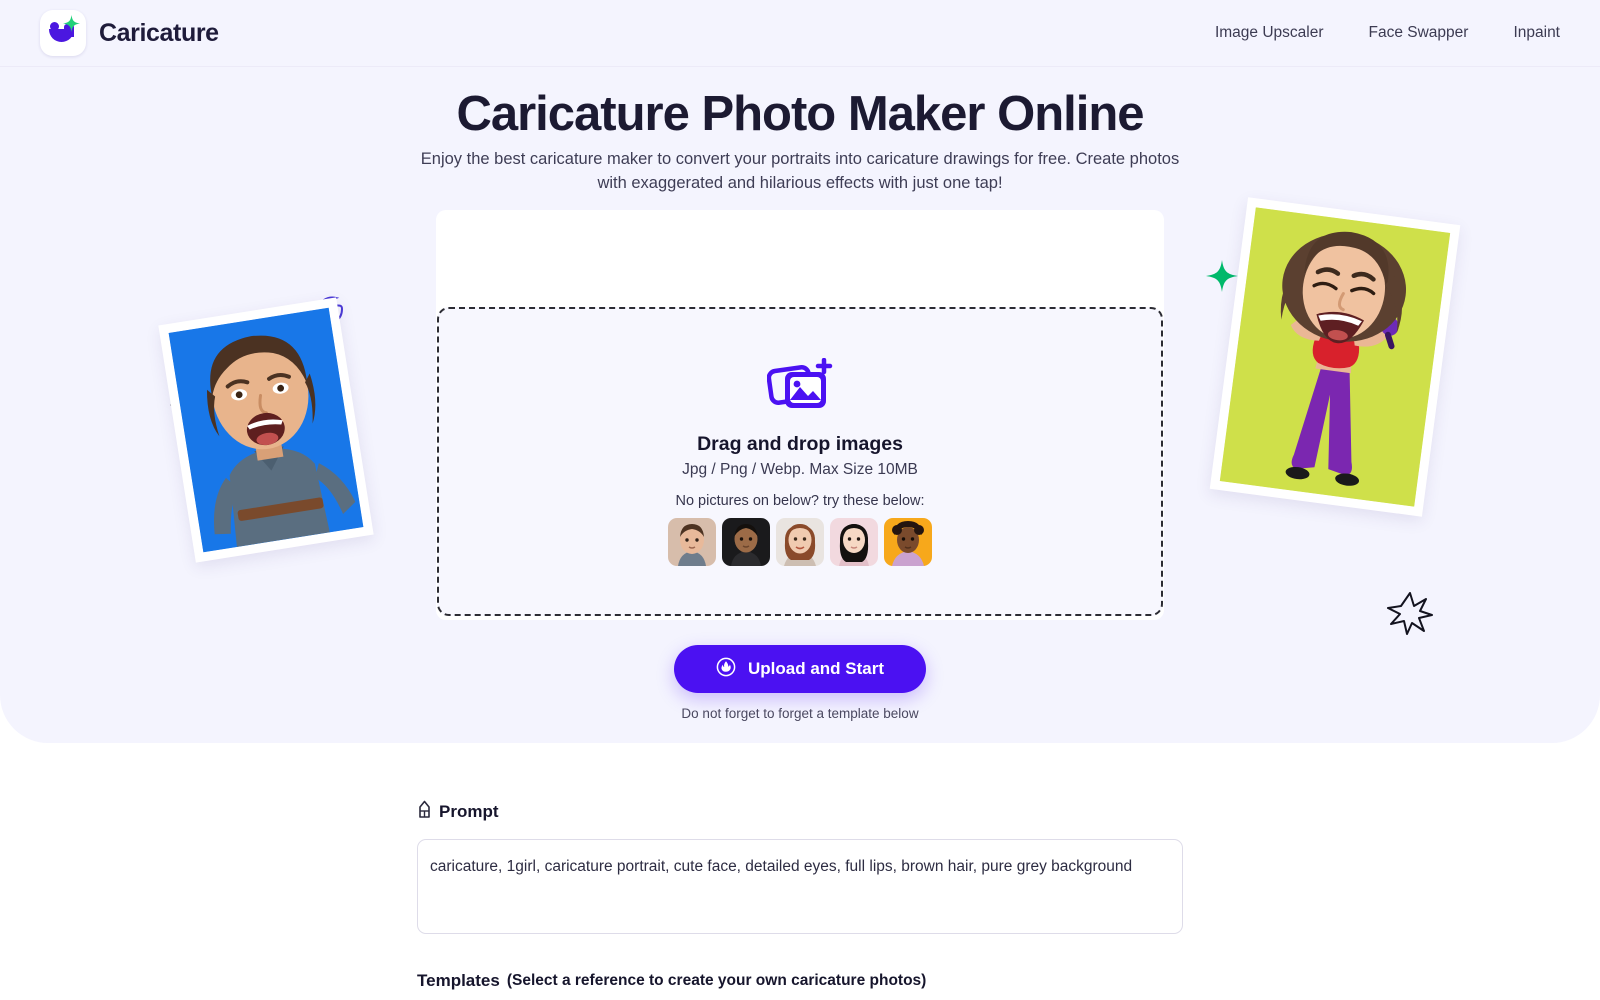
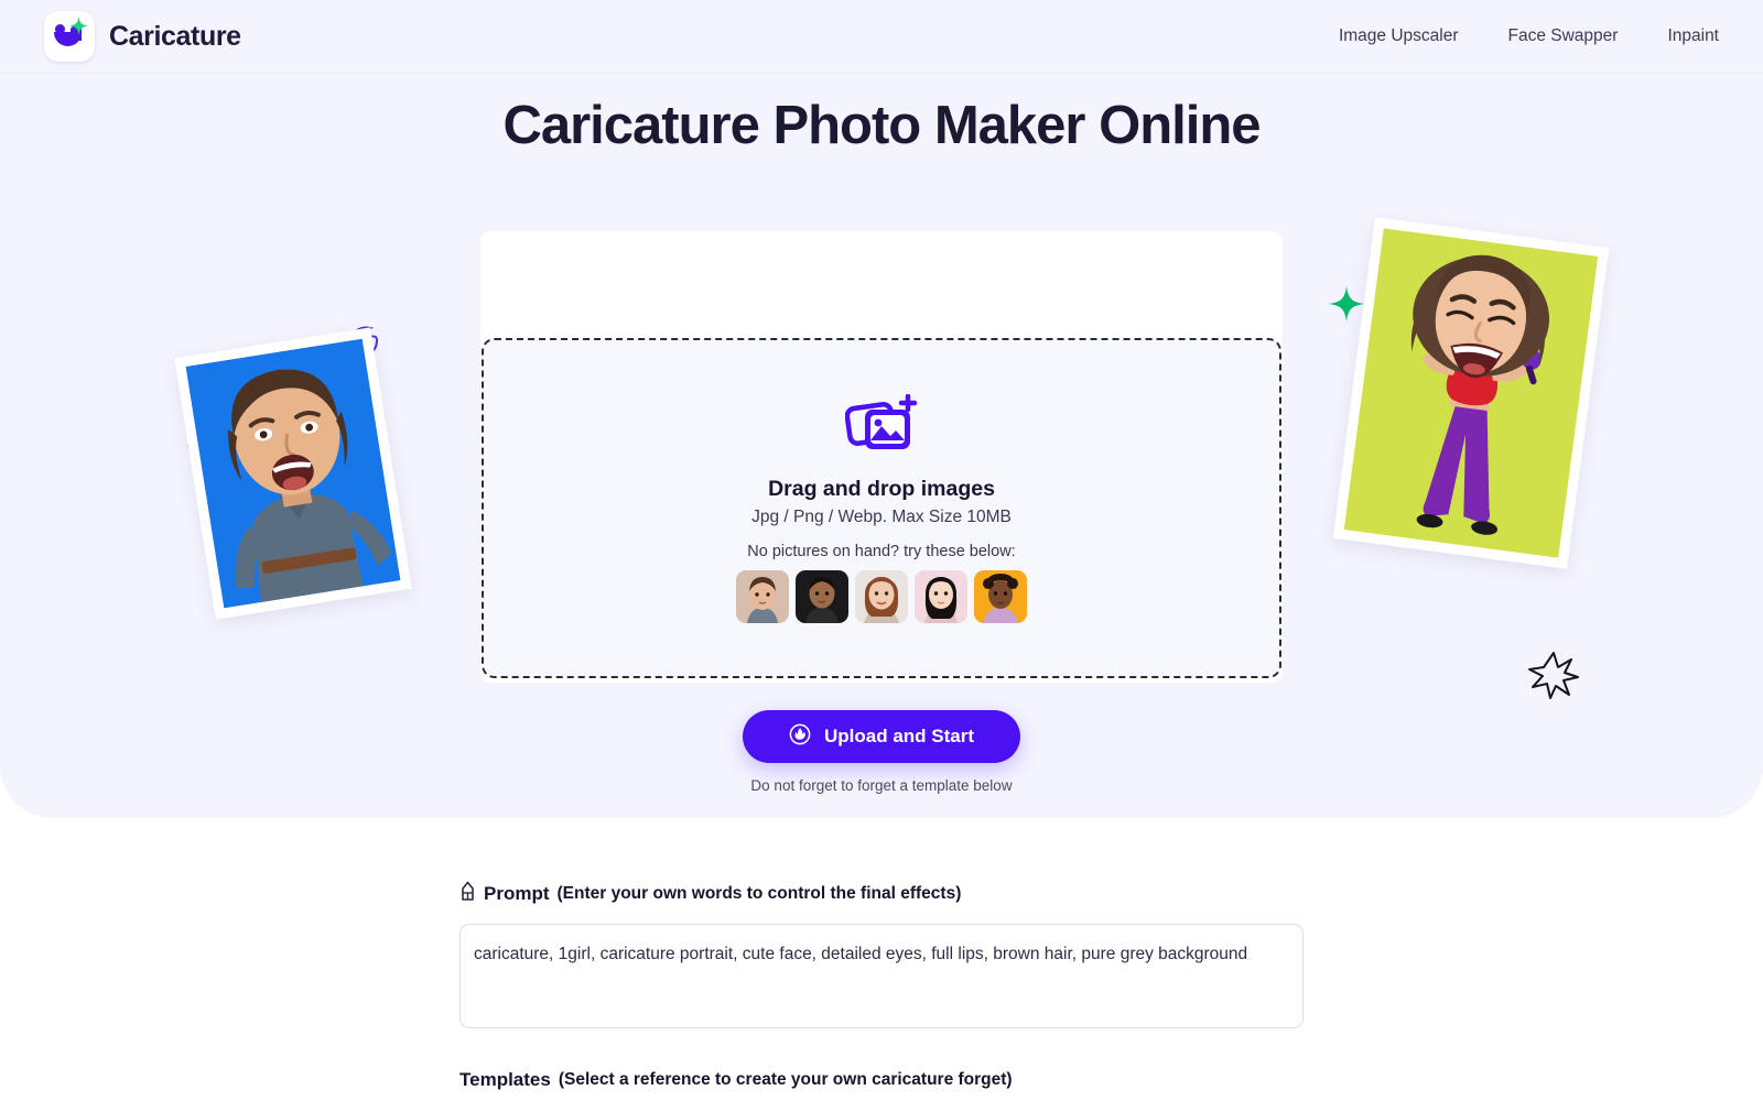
  Caricature
  Image Upscaler
  Face Swapper
  Inpaint
  Caricature Photo Maker Online
- Enjoy the best caricature maker to convert your portraits into caricature drawings for free. Create photos with exaggerated and hilarious effects with just one tap!
  Drag and drop images
  Jpg / Png / Webp. Max Size 10MB
- No pictures on below? try these below:
+ No pictures on hand? try these below:
  Upload and Start
  Do not forget to forget a template below
  Prompt
+ (Enter your own words to control the final effects)
  caricature, 1girl, caricature portrait, cute face, detailed eyes, full lips, brown hair, pure grey background
  Templates
- (Select a reference to create your own caricature photos)
+ (Select a reference to create your own caricature forget)
